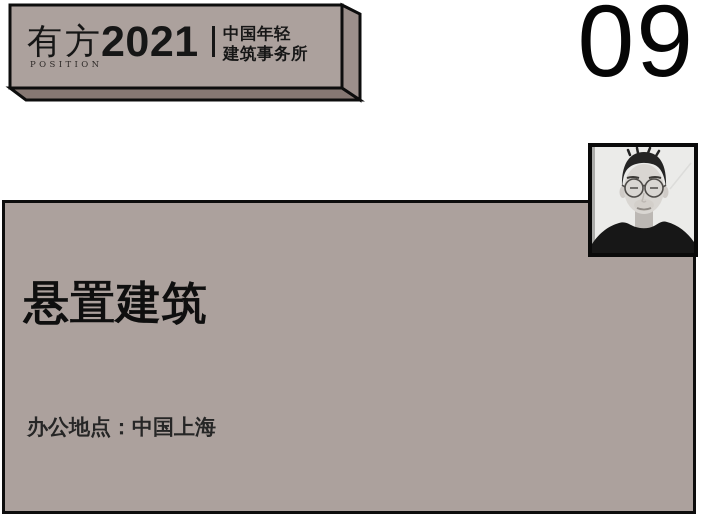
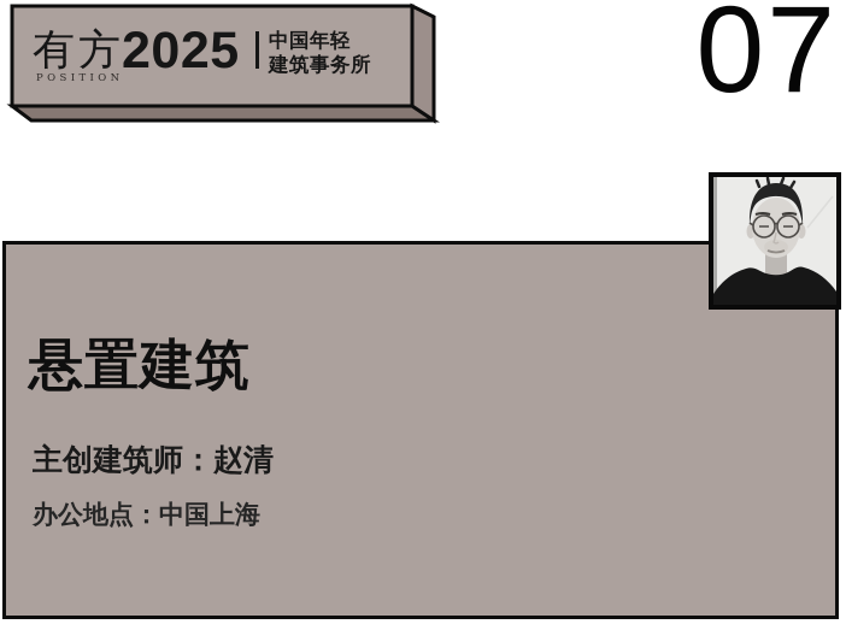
  有方
  POSITION
- 2021
+ 2025
  中国年轻
  建筑事务所
- 09
+ 07
  悬置建筑
+ 主创建筑师：赵清
  办公地点：中国上海
